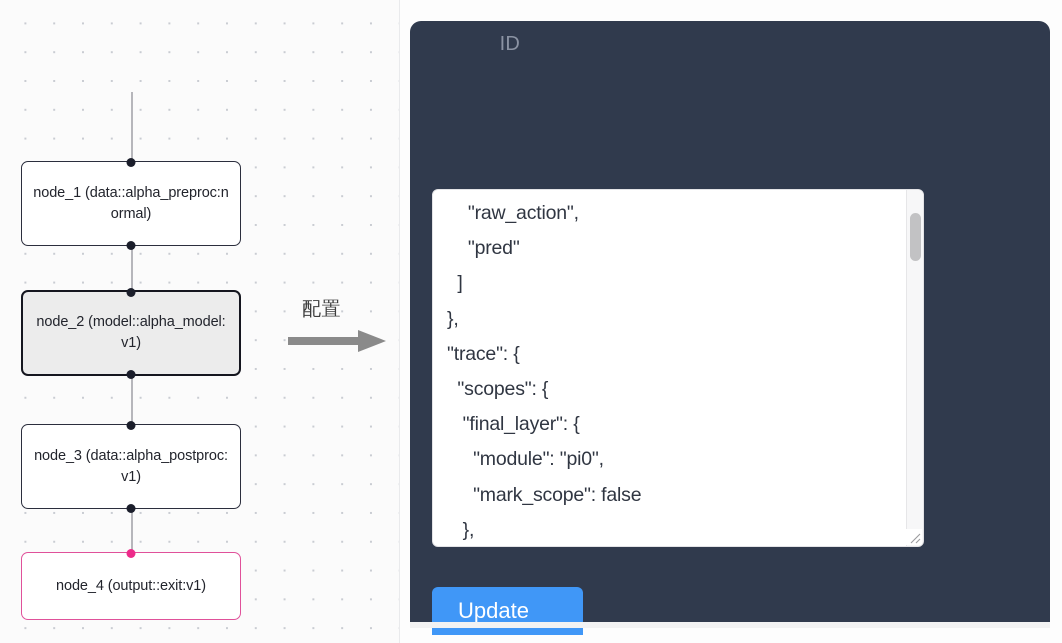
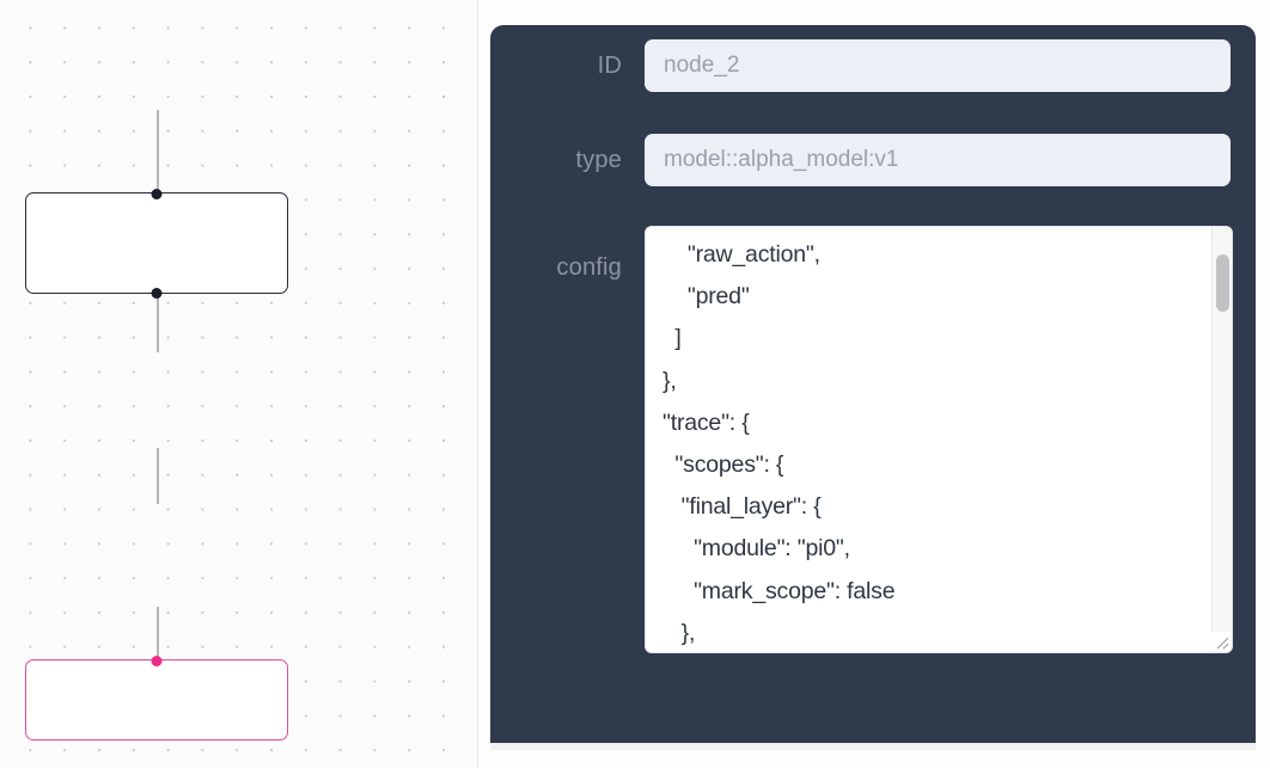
- node_1 (data::alpha_preproc:normal)
- node_2 (model::alpha_model:v1)
- node_3 (data::alpha_postproc:v1)
- node_4 (output::exit:v1)
- 配置
  ID
+ node_2
+ type
+ model::alpha_model:v1
+ config
  "raw_action",
  "pred"
  ]
  },
  "trace": {
  "scopes": {
  "final_layer": {
  "module": "pi0",
  "mark_scope": false
  },
- Update
